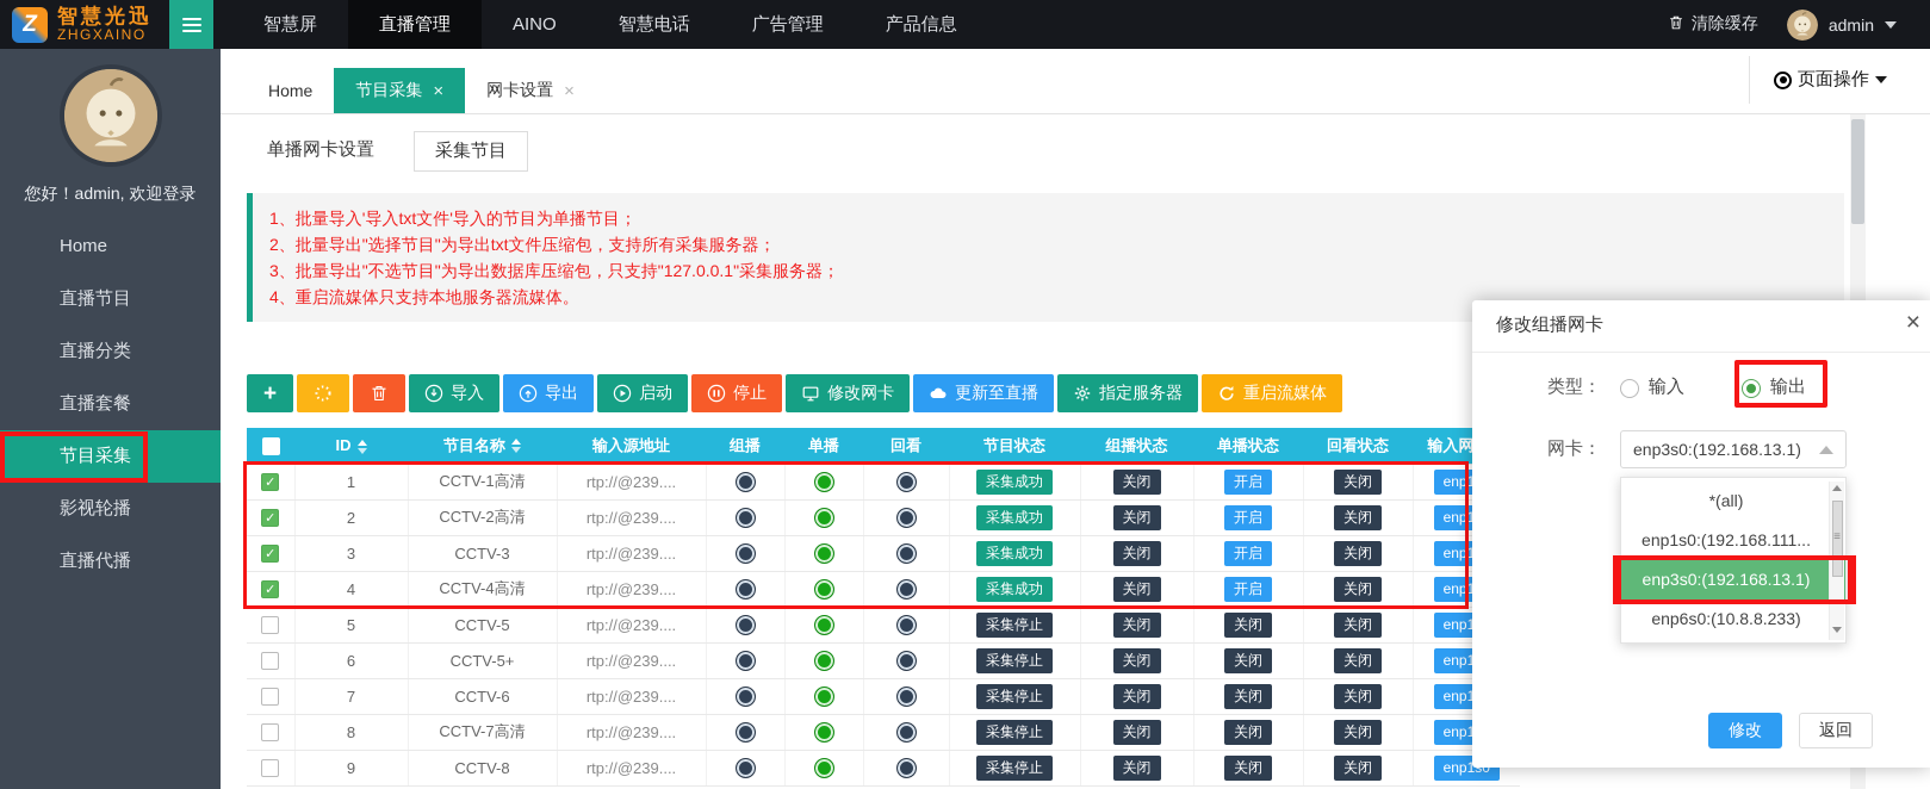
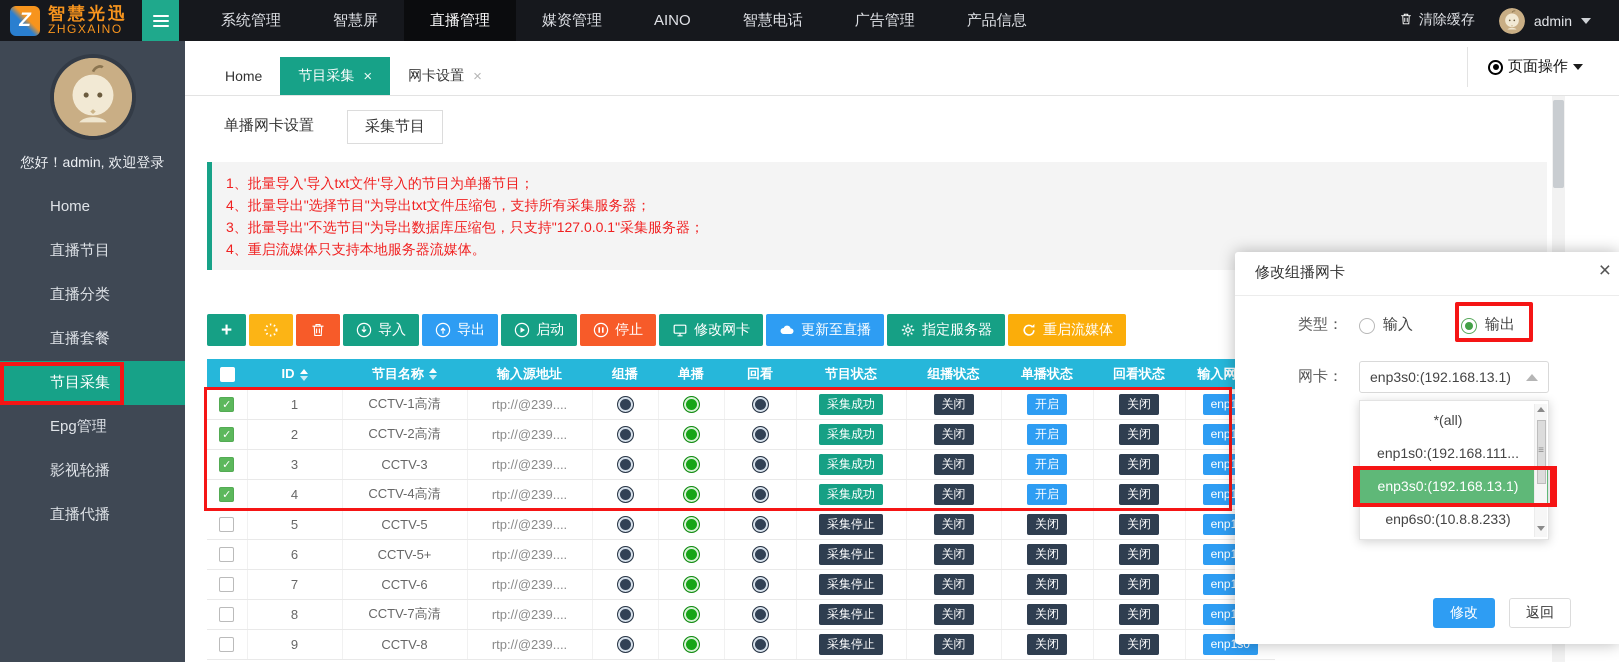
  Z
  智慧光迅
  ZHGXAINO
+ 系统管理
  智慧屏
  直播管理
+ 媒资管理
  AINO
  智慧电话
  广告管理
  产品信息
  清除缓存
  admin
  您好！admin, 欢迎登录
  Home
  直播节目
  直播分类
  直播套餐
  节目采集
+ Epg管理
  影视轮播
  直播代播
  Home
  节目采集
  ×
  网卡设置
  ×
  页面操作
  单播网卡设置
  采集节目
  1、批量导入'导入txt文件'导入的节目为单播节目；
- 2、批量导出"选择节目"为导出txt文件压缩包，支持所有采集服务器；
+ 4、批量导出"选择节目"为导出txt文件压缩包，支持所有采集服务器；
  3、批量导出"不选节目"为导出数据库压缩包，只支持"127.0.0.1"采集服务器；
  4、重启流媒体只支持本地服务器流媒体。
  +
  导入
  导出
  启动
  停止
  修改网卡
  更新至直播
  指定服务器
  重启流媒体
  	ID	节目名称	输入源地址	组播	单播	回看	节目状态	组播状态	单播状态	回看状态	输入网
  ✓	1	CCTV-1高清	rtp://@239....				采集成功	关闭	开启	关闭	enp1
  ✓	2	CCTV-2高清	rtp://@239....				采集成功	关闭	开启	关闭	enp1
  ✓	3	CCTV-3	rtp://@239....				采集成功	关闭	开启	关闭	enp1
  ✓	4	CCTV-4高清	rtp://@239....				采集成功	关闭	开启	关闭	enp1
  	5	CCTV-5	rtp://@239....				采集停止	关闭	关闭	关闭	enp1
  	6	CCTV-5+	rtp://@239....				采集停止	关闭	关闭	关闭	enp1
  	7	CCTV-6	rtp://@239....				采集停止	关闭	关闭	关闭	enp1
  	8	CCTV-7高清	rtp://@239....				采集停止	关闭	关闭	关闭	enp1
  	9	CCTV-8	rtp://@239....				采集停止	关闭	关闭	关闭	enp1
  修改组播网卡
  ×
  类型：
  输入
  输出
  网卡：
  enp3s0:(192.168.13.1)
  *(all)
  enp1s0:(192.168.111...
  enp3s0:(192.168.13.1)
  enp6s0:(10.8.8.233)
  ≡
  修改
  返回
